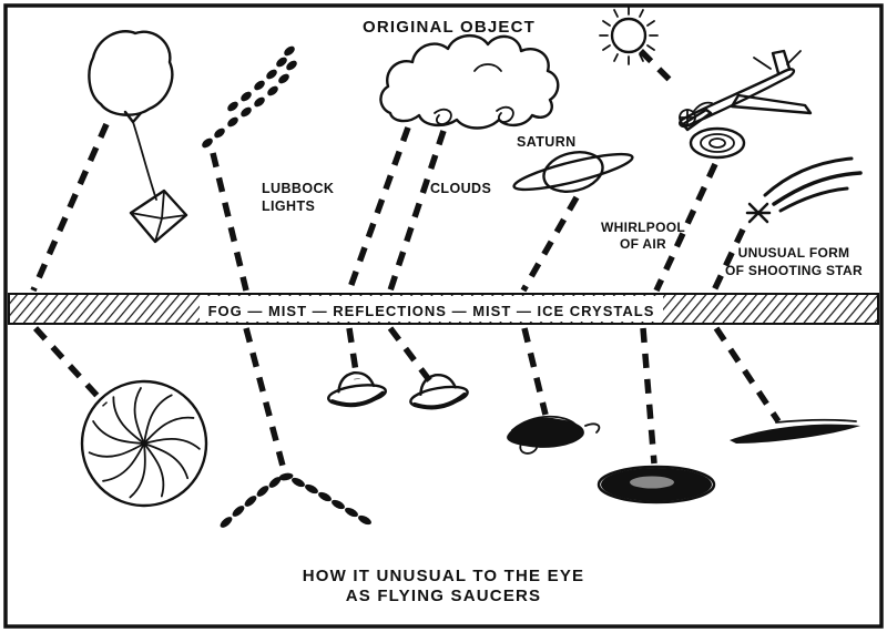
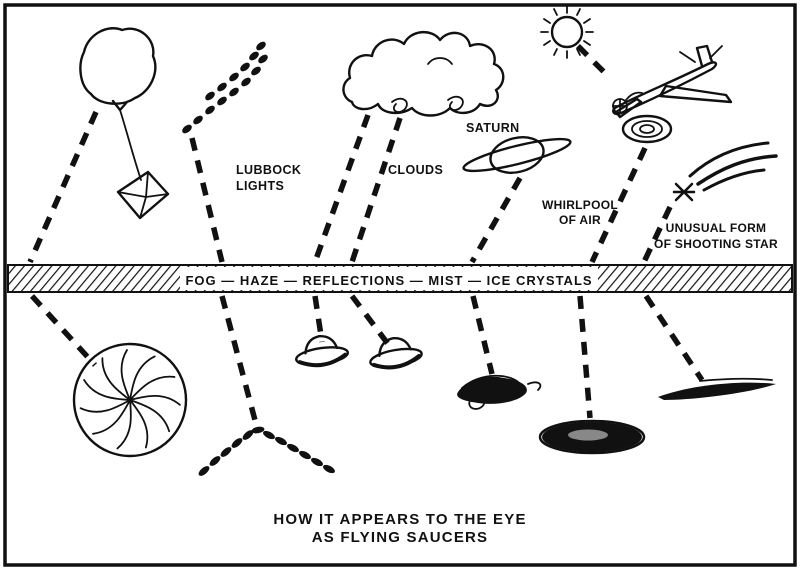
- FOG — MIST — REFLECTIONS — MIST — ICE CRYSTALS
+ FOG — HAZE — REFLECTIONS — MIST — ICE CRYSTALS
- ORIGINAL OBJECT
  LUBBOCK
  LIGHTS
  CLOUDS
  SATURN
  WHIRLPOOL
  OF AIR
  UNUSUAL FORM
  OF SHOOTING STAR
- HOW IT UNUSUAL TO THE EYE
+ HOW IT APPEARS TO THE EYE
  AS FLYING SAUCERS
